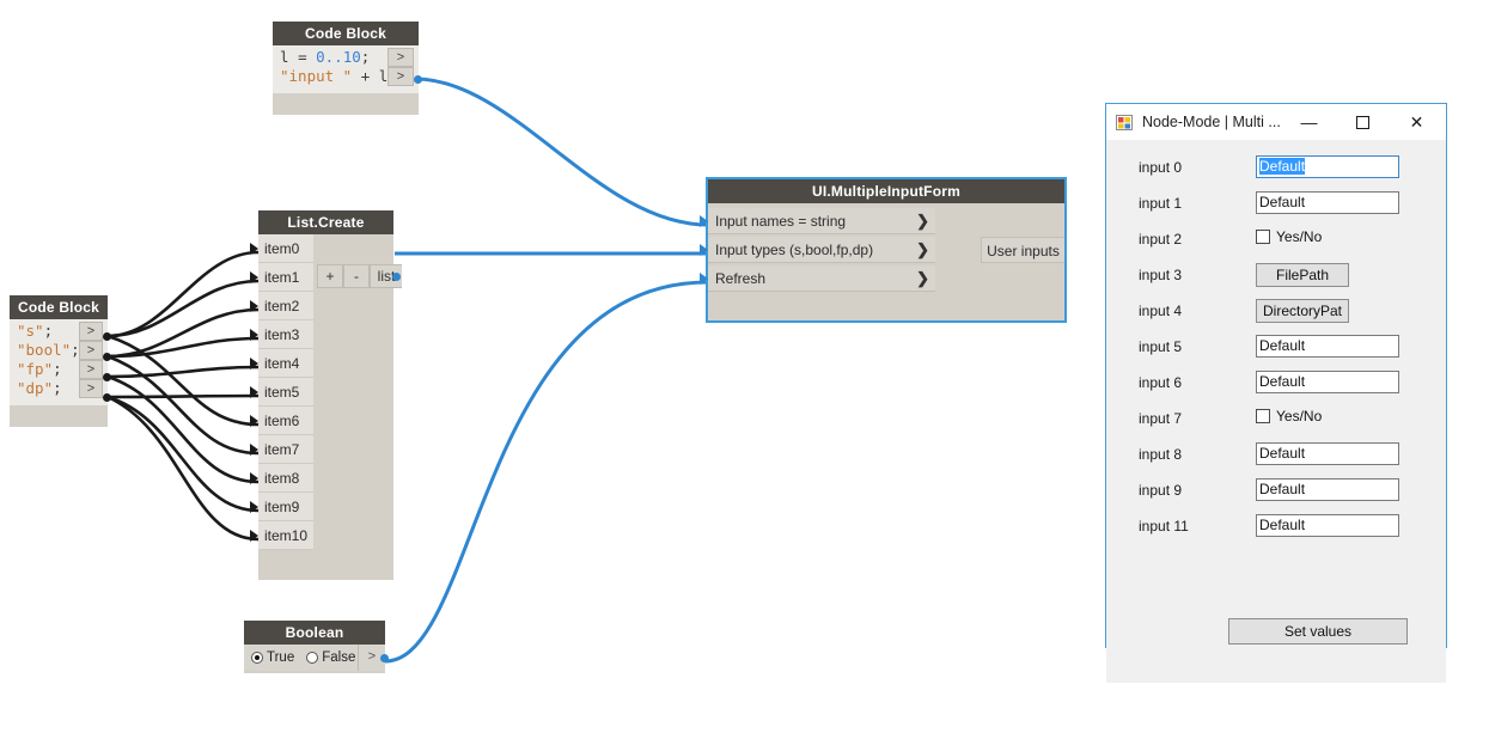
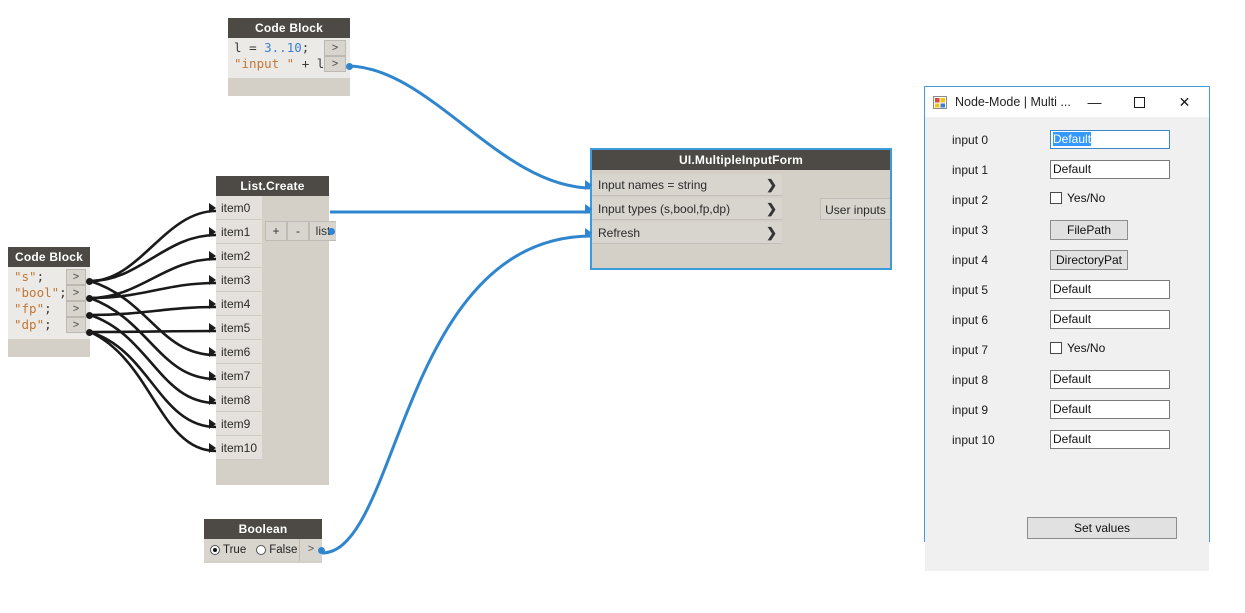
  Code Block
- l = 0..10;
+ l = 3..10;
  >
  "input " + l
  >
  Code Block
  "s";
  >
  "bool";
  >
  "fp";
  >
  "dp";
  >
  List.Create
  item0
  item1
  item2
  item3
  item4
  item5
  item6
  item7
  item8
  item9
  item10
  +
  -
  lis
  UI.MultipleInputForm
  Input names = string
  ❯
  Input types (s,bool,fp,dp)
  ❯
  Refresh
  ❯
  User inputs
  Boolean
  True
  False
  >
  Node-Mode | Multi ...
  —
  ✕
  input 0
  Default
  input 1
  Default
  input 2
  Yes/No
  input 3
  FilePath
  input 4
  DirectoryPat
  input 5
  Default
  input 6
  Default
  input 7
  Yes/No
  input 8
  Default
  input 9
  Default
- input 11
+ input 10
  Default
  Set values
